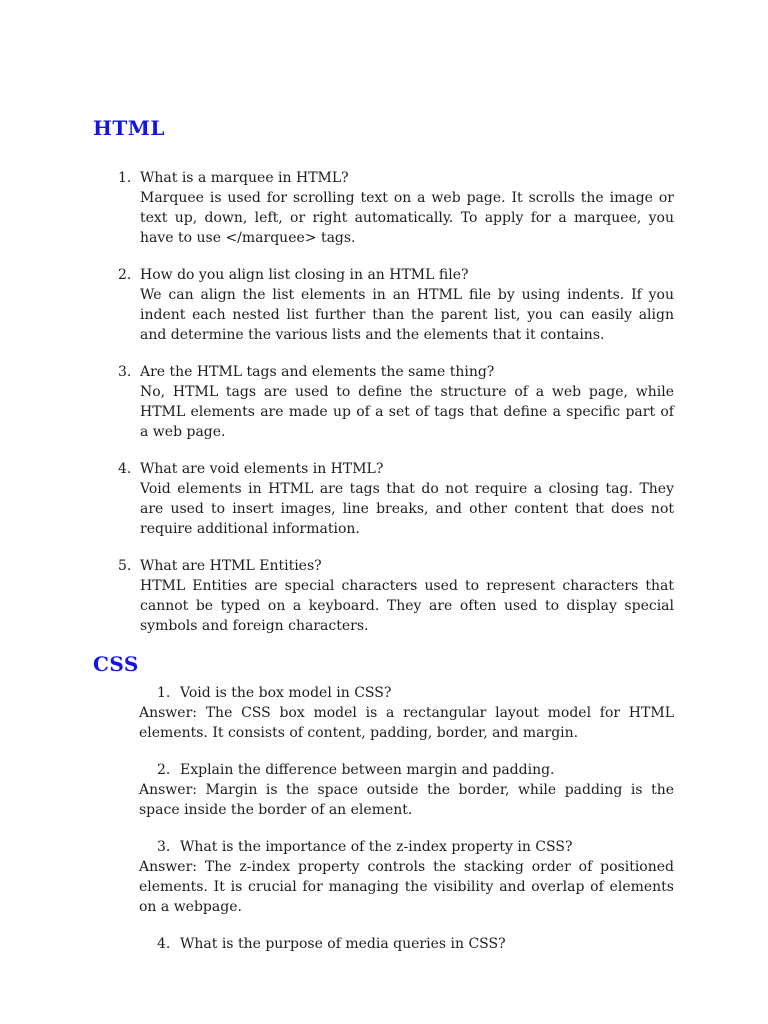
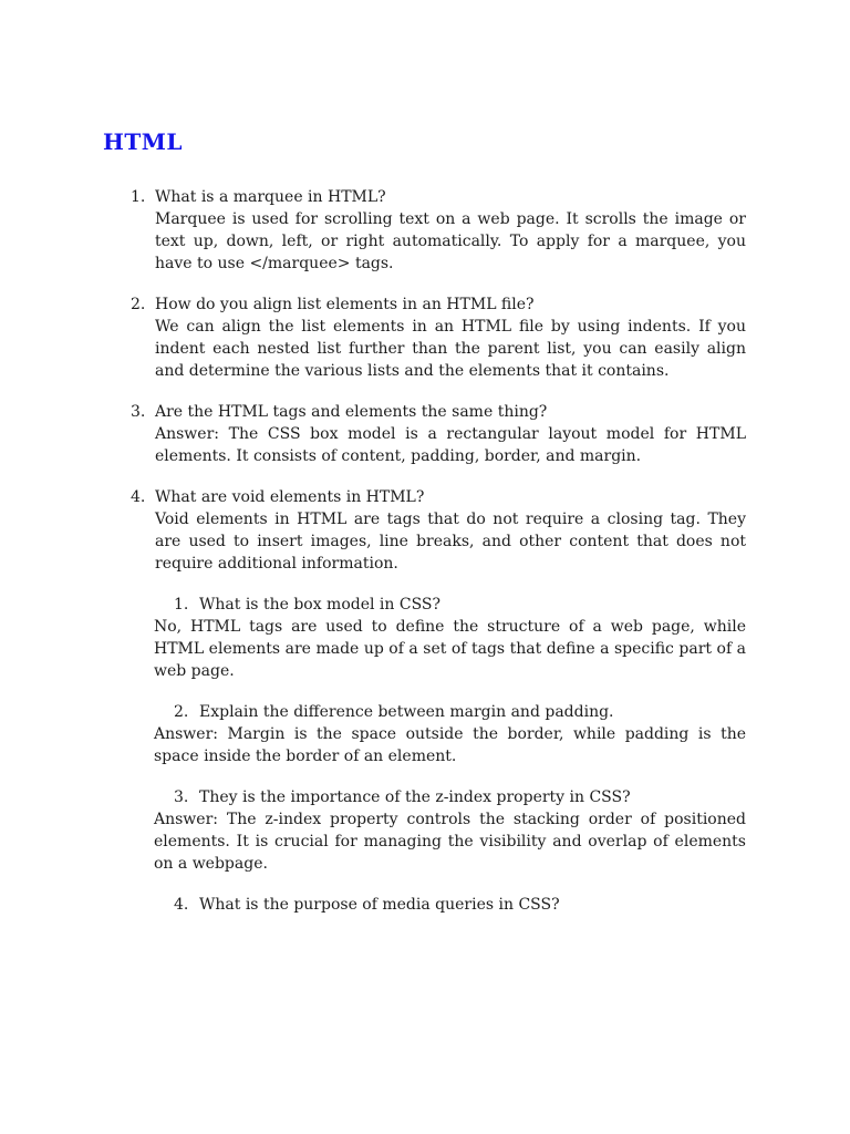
  HTML
  1.
  What is a marquee in HTML?
  Marquee is used for scrolling text on a web page. It scrolls the image or text up, down, left, or right automatically. To apply for a marquee, you have to use </marquee> tags.
  2.
- How do you align list closing in an HTML file?
+ How do you align list elements in an HTML file?
  We can align the list elements in an HTML file by using indents. If you indent each nested list further than the parent list, you can easily align and determine the various lists and the elements that it contains.
  3.
  Are the HTML tags and elements the same thing?
- No, HTML tags are used to define the structure of a web page, while HTML elements are made up of a set of tags that define a specific part of a web page.
+ Answer: The CSS box model is a rectangular layout model for HTML elements. It consists of content, padding, border, and margin.
  4.
  What are void elements in HTML?
  Void elements in HTML are tags that do not require a closing tag. They are used to insert images, line breaks, and other content that does not require additional information.
- 5.
- What are HTML Entities?
- HTML Entities are special characters used to represent characters that cannot be typed on a keyboard. They are often used to display special symbols and foreign characters.
- CSS
  1.
- Void is the box model in CSS?
+ What is the box model in CSS?
- Answer: The CSS box model is a rectangular layout model for HTML elements. It consists of content, padding, border, and margin.
+ No, HTML tags are used to define the structure of a web page, while HTML elements are made up of a set of tags that define a specific part of a web page.
  2.
  Explain the difference between margin and padding.
  Answer: Margin is the space outside the border, while padding is the space inside the border of an element.
  3.
- What is the importance of the z-index property in CSS?
+ They is the importance of the z-index property in CSS?
  Answer: The z-index property controls the stacking order of positioned elements. It is crucial for managing the visibility and overlap of elements on a webpage.
  4.
  What is the purpose of media queries in CSS?
